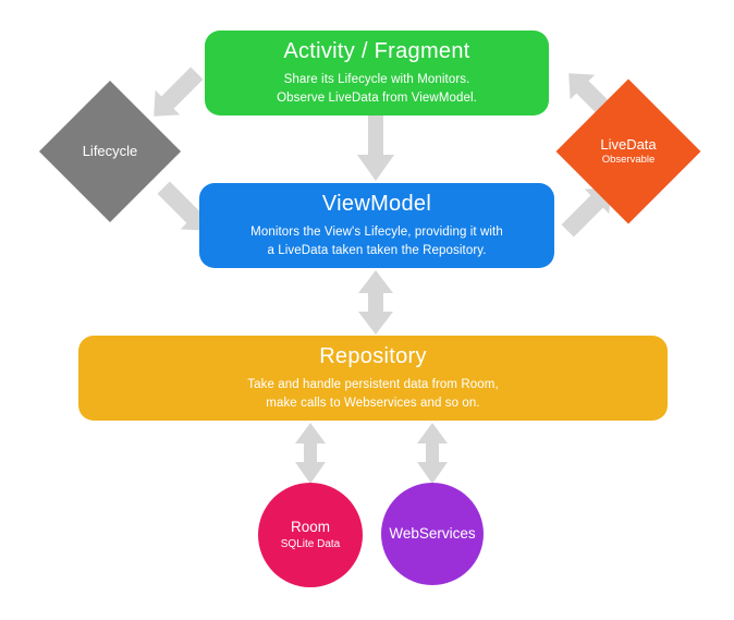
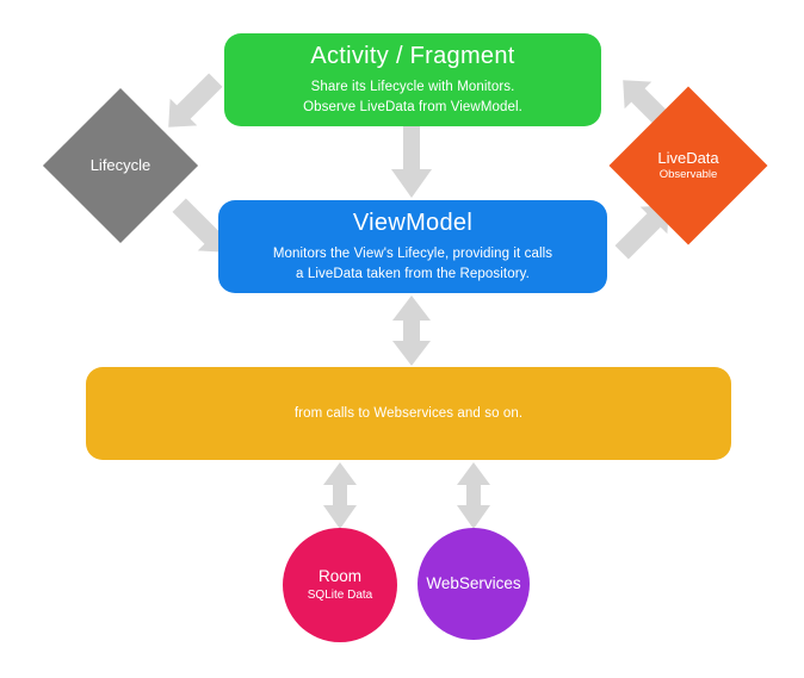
  Activity / Fragment
  Share its Lifecycle with Monitors.
  Observe LiveData from ViewModel.
  ViewModel
- Monitors the View's Lifecyle, providing it with
+ Monitors the View's Lifecyle, providing it calls
- a LiveData taken taken the Repository.
+ a LiveData taken from the Repository.
- Repository
- Take and handle persistent data from Room,
- make calls to Webservices and so on.
+ from calls to Webservices and so on.
  Lifecycle
  LiveData
  Observable
  Room
  SQLite Data
  WebServices
